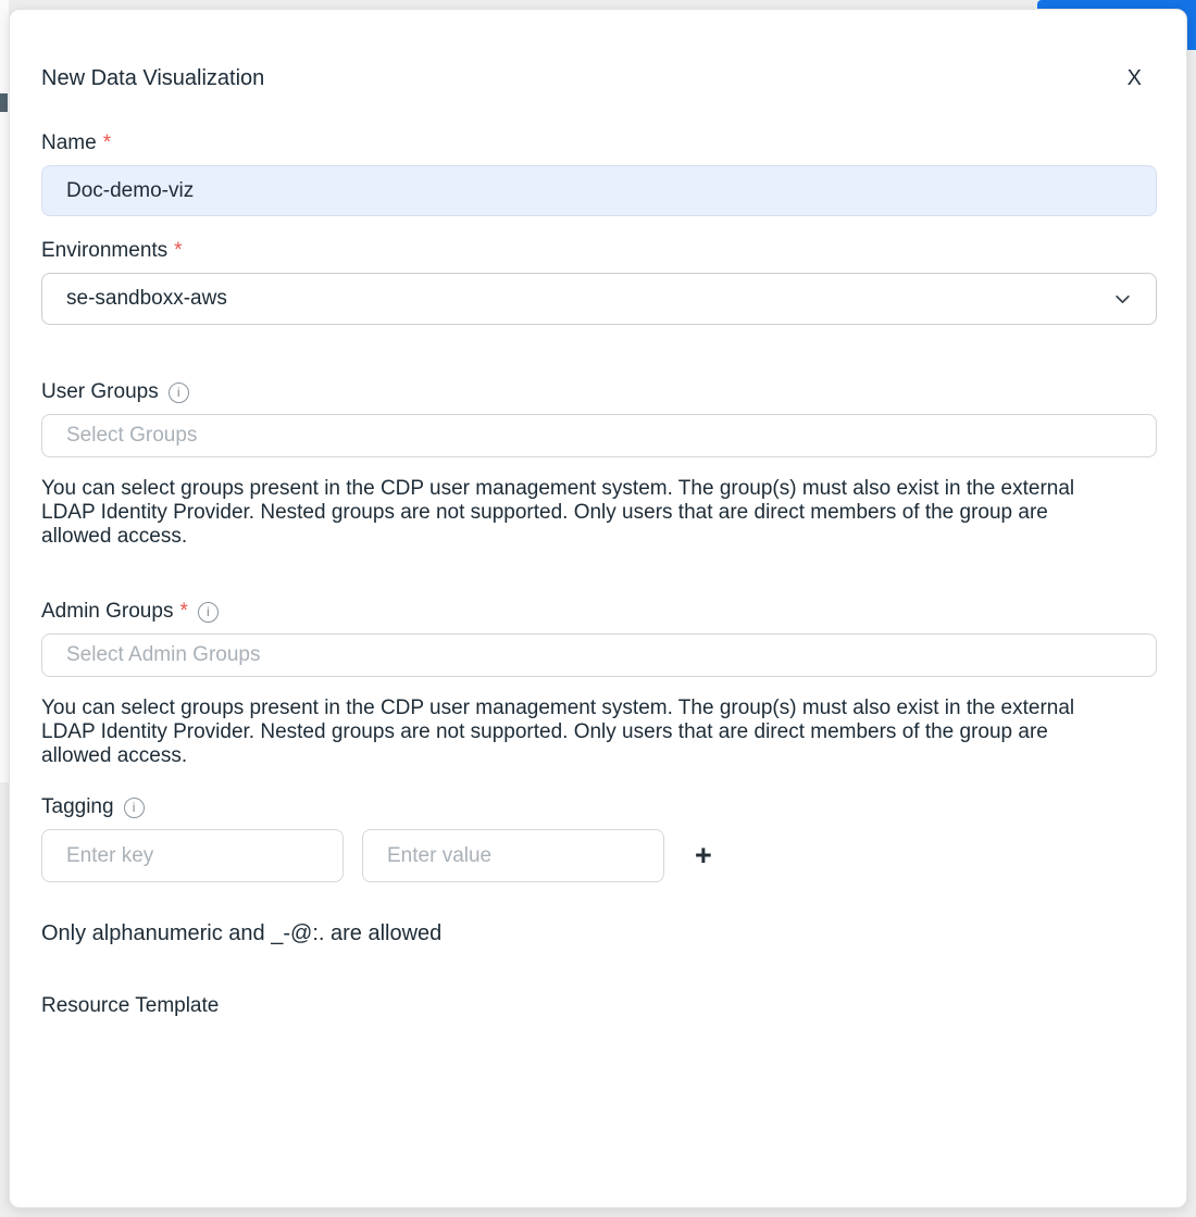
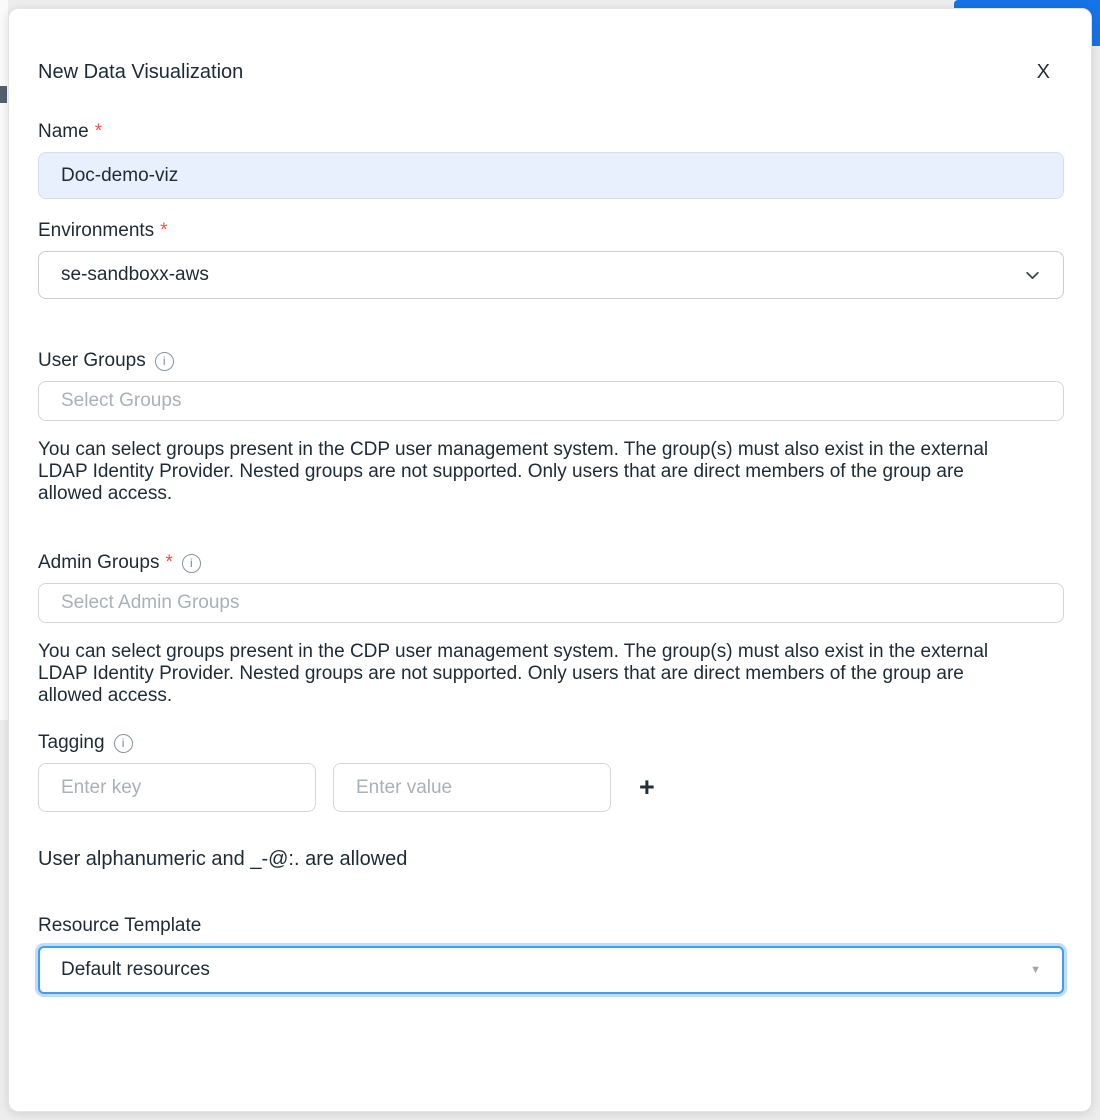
  New Data Visualization
  X
  Name
  *
  Doc-demo-viz
  Environments
  *
  se-sandboxx-aws
  User Groups
  i
  Select Groups
  You can select groups present in the CDP user management system. The group(s) must also exist in the external LDAP Identity Provider. Nested groups are not supported. Only users that are direct members of the group are allowed access.
  Admin Groups
  *
  i
  Select Admin Groups
  You can select groups present in the CDP user management system. The group(s) must also exist in the external LDAP Identity Provider. Nested groups are not supported. Only users that are direct members of the group are allowed access.
  Tagging
  i
  Enter key
  Enter value
  +
- Only alphanumeric and _-@:. are allowed
+ User alphanumeric and _-@:. are allowed
  Resource Template
+ Default resources
+ ▼
